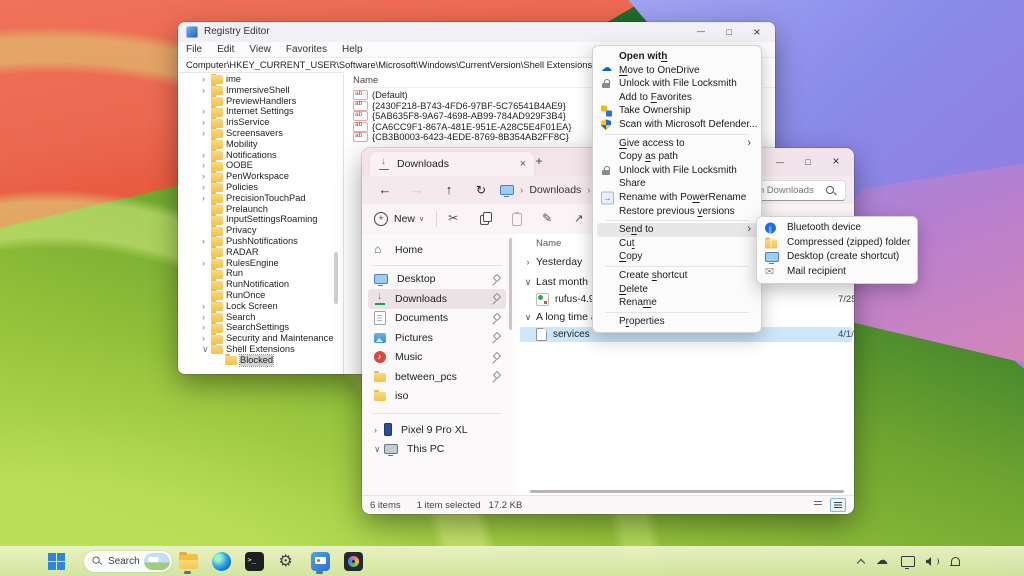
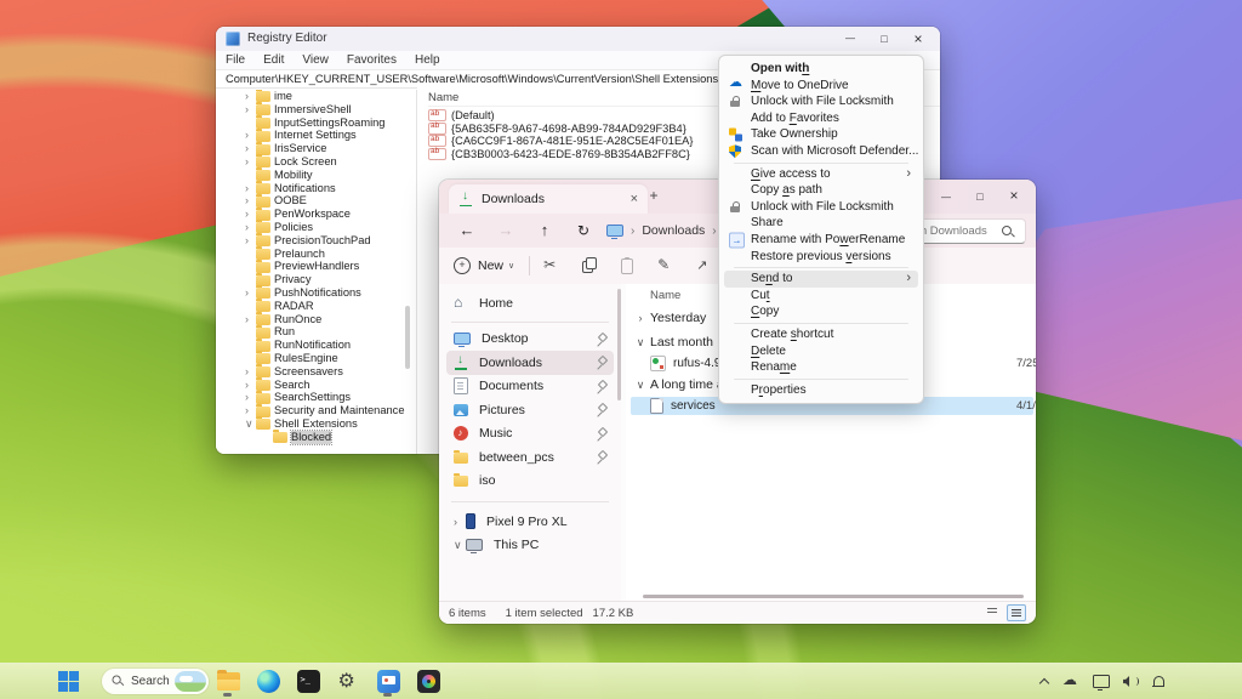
  Registry Editor
  File
  Edit
  View
  Favorites
  Help
  Computer\HKEY_CURRENT_USER\Software\Microsoft\Windows\CurrentVersion\Shell Extensions
  ›
  ime
  ›
  ImmersiveShell
- PreviewHandlers
+ InputSettingsRoaming
  ›
  Internet Settings
  ›
  IrisService
  ›
- Screensavers
+ Lock Screen
  Mobility
  ›
  Notifications
  ›
  OOBE
  ›
  PenWorkspace
  ›
  Policies
  ›
  PrecisionTouchPad
  Prelaunch
- InputSettingsRoaming
+ PreviewHandlers
  Privacy
  ›
  PushNotifications
  RADAR
  ›
- RulesEngine
+ RunOnce
  Run
  RunNotification
- RunOnce
+ RulesEngine
  ›
- Lock Screen
+ Screensavers
  ›
  Search
  ›
  SearchSettings
  ›
  Security and Maintenance
  ∨
  Shell Extensions
  Blocked
  Name
  (Default)
- {2430F218-B743-4FD6-97BF-5C76541B4AE9}
  {5AB635F8-9A67-4698-AB99-784AD929F3B4}
  {CA6CC9F1-867A-481E-951E-A28C5E4F01EA}
  {CB3B0003-6423-4EDE-8769-8B354AB2FF8C}
  Downloads
  ×
  +
  ›
  Downloads
  ›
  +
  New
  Home
  Desktop
  Downloads
  Documents
  Pictures
  Music
  between_pcs
  iso
  ›
  Pixel 9 Pro XL
  ∨
  This PC
  Name
  ›
  Yesterday
  ∨
  Last month
  7/25
  ∨
  A long time
  services
  4/1/
  6 items
  1 item selected
  17.2 KB
  Open with
  Move to OneDrive
  Unlock with File Locksmith
  Add to Favorites
  Take Ownership
  Scan with Microsoft Defender...
  Give access to
  Copy as path
  Unlock with File Locksmith
  Share
  Rename with PowerRename
  Restore previous versions
  Send to
  Cut
  Copy
  Create shortcut
  Delete
  Rename
  Properties
- Bluetooth device
- Compressed (zipped) folder
- Desktop (create shortcut)
- Mail recipient
  Search
